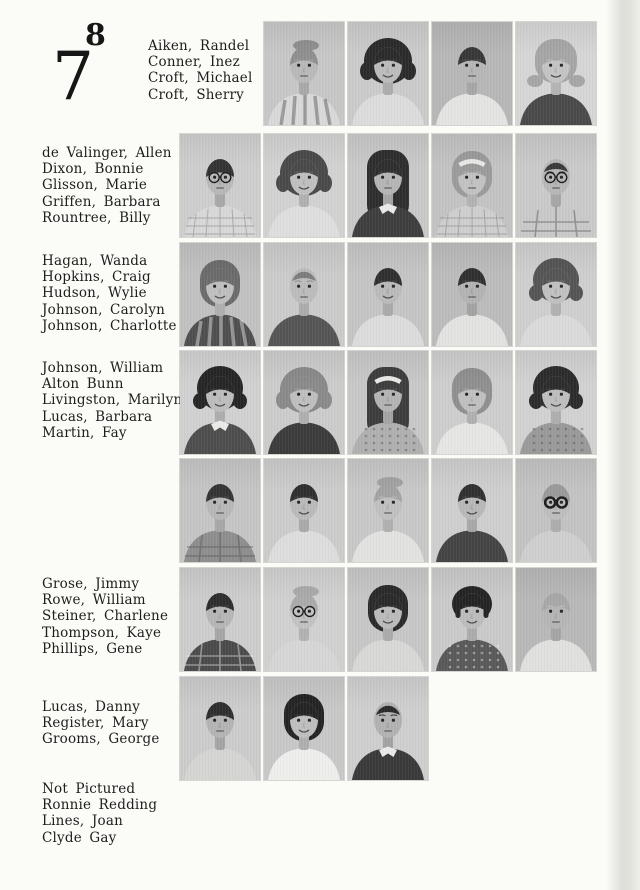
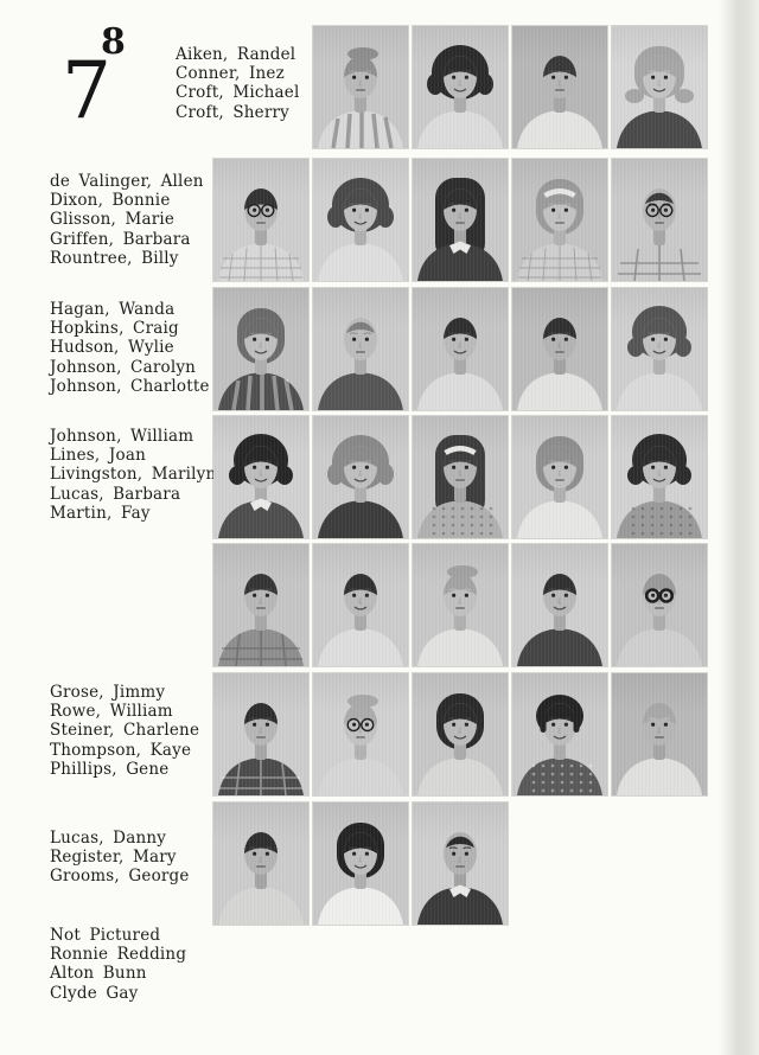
  8
  7
  Aiken, Randel
  Conner, Inez
  Croft, Michael
  Croft, Sherry
  de Valinger, Allen
  Dixon, Bonnie
  Glisson, Marie
  Griffen, Barbara
  Rountree, Billy
  Hagan, Wanda
  Hopkins, Craig
  Hudson, Wylie
  Johnson, Carolyn
  Johnson, Charlotte
  Johnson, William
- Alton Bunn
+ Lines, Joan
  Livingston, Marilyn
  Lucas, Barbara
  Martin, Fay
  Grose, Jimmy
  Rowe, William
  Steiner, Charlene
  Thompson, Kaye
  Phillips, Gene
  Lucas, Danny
  Register, Mary
  Grooms, George
  Not Pictured
  Ronnie Redding
- Lines, Joan
+ Alton Bunn
  Clyde Gay
